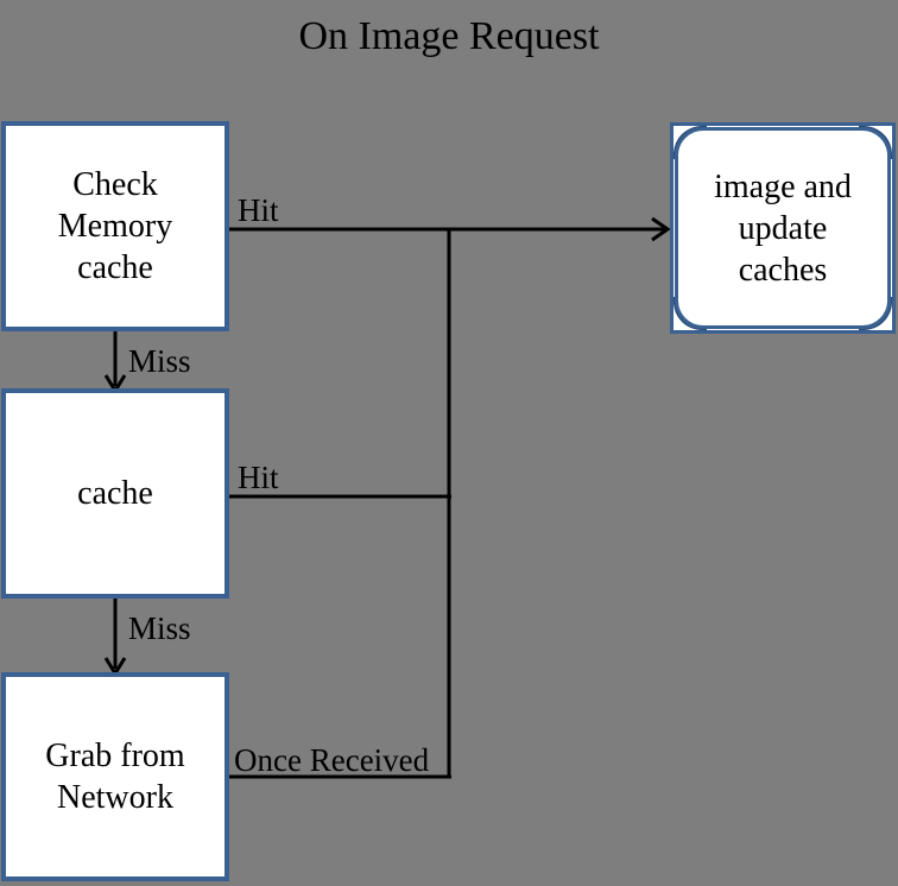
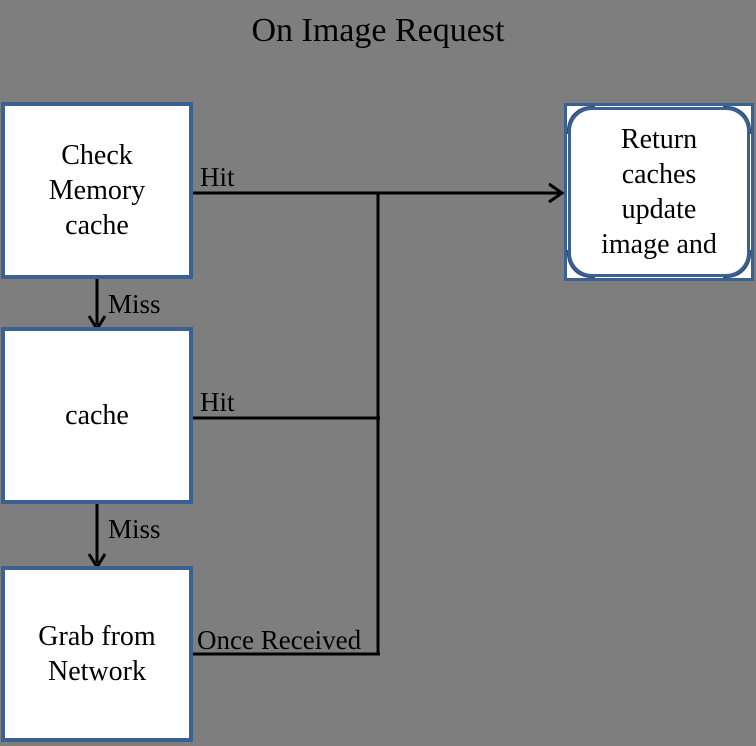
  On Image Request
  Check
  Memory
  cache
  cache
  Grab from
  Network
+ Return
- image and
+ caches
  update
- caches
+ image and
  Hit
  Miss
  Hit
  Miss
  Once Received
